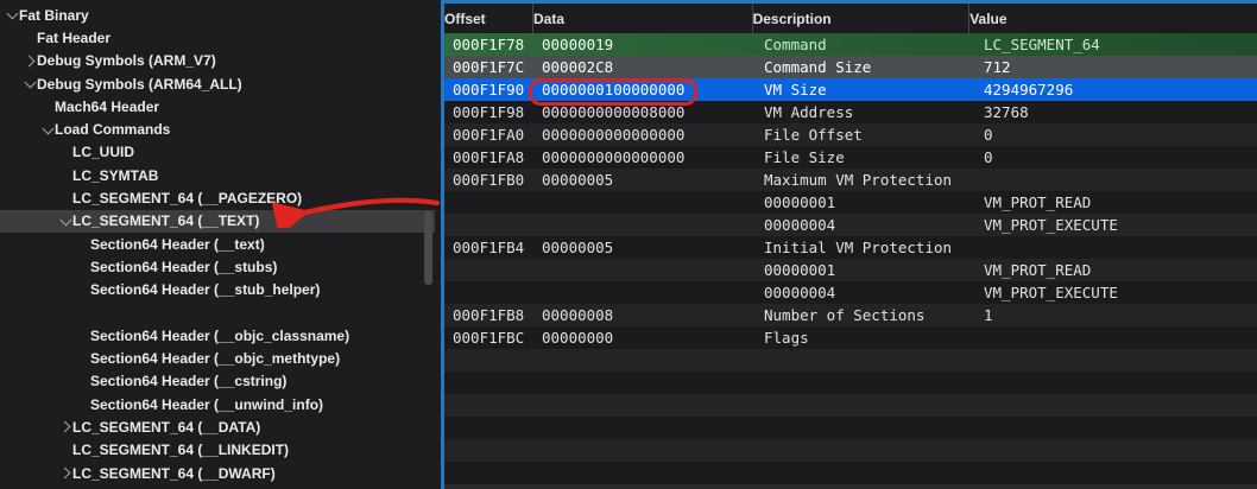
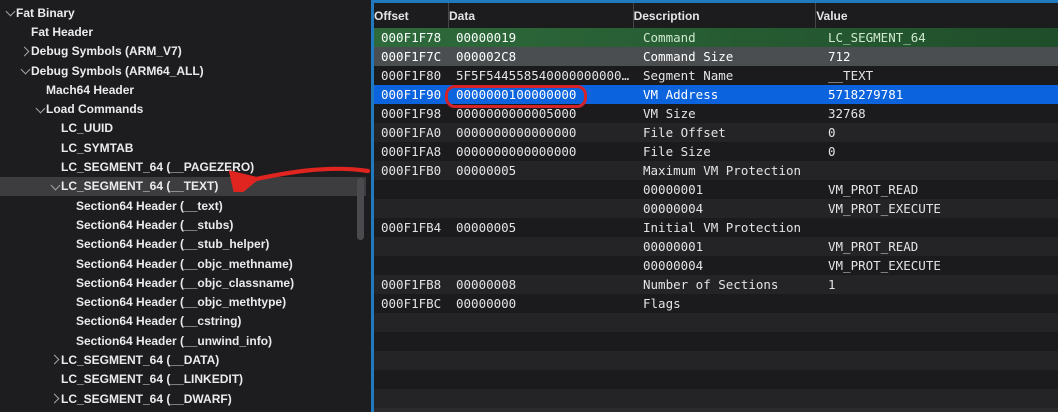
  Fat Binary
  Fat Header
  Debug Symbols (ARM_V7)
  Debug Symbols (ARM64_ALL)
  Mach64 Header
  Load Commands
  LC_UUID
  LC_SYMTAB
  LC_SEGMENT_64 (__PAGEZERO)
  LC_SEGMENT_64 (__TEXT)
  Section64 Header (__text)
  Section64 Header (__stubs)
  Section64 Header (__stub_helper)
+ Section64 Header (__objc_methname)
  Section64 Header (__objc_classname)
  Section64 Header (__objc_methtype)
  Section64 Header (__cstring)
  Section64 Header (__unwind_info)
  LC_SEGMENT_64 (__DATA)
  LC_SEGMENT_64 (__LINKEDIT)
  LC_SEGMENT_64 (__DWARF)
  Offset
  Data
  Description
  Value
  000F1F78
  00000019
  Command
  LC_SEGMENT_64
  000F1F7C
  000002C8
  Command Size
  712
+ 000F1F80
+ 5F5F5445585400000000000…
+ Segment Name
+ __TEXT
  000F1F90
  0000000100000000
- VM Size
+ VM Address
- 4294967296
+ 5718279781
  000F1F98
- 0000000000008000
+ 0000000000005000
- VM Address
+ VM Size
  32768
  000F1FA0
  0000000000000000
  File Offset
  0
  000F1FA8
  0000000000000000
  File Size
  0
  000F1FB0
  00000005
  Maximum VM Protection
  00000001
  VM_PROT_READ
  00000004
  VM_PROT_EXECUTE
  000F1FB4
  00000005
  Initial VM Protection
  00000001
  VM_PROT_READ
  00000004
  VM_PROT_EXECUTE
  000F1FB8
  00000008
  Number of Sections
  1
  000F1FBC
  00000000
  Flags
